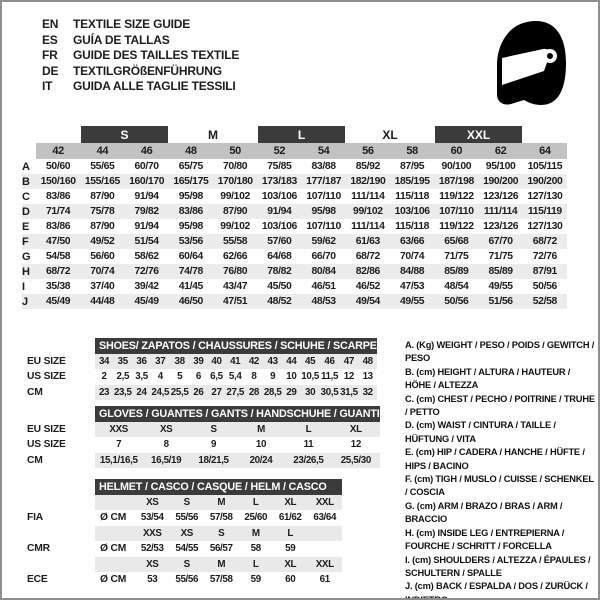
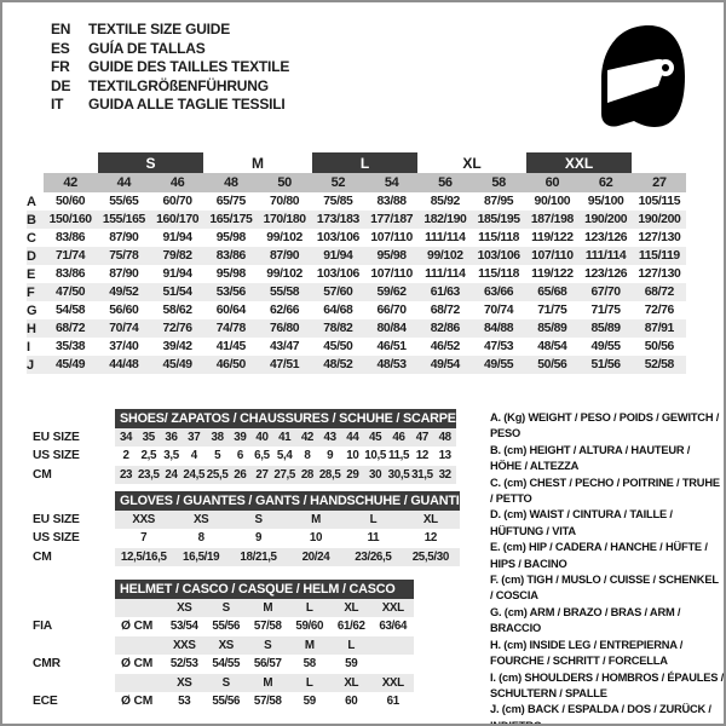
  EN
  TEXTILE SIZE GUIDE
  ES
  GUÍA DE TALLAS
  FR
  GUIDE DES TAILLES TEXTILE
  DE
  TEXTILGRÖßENFÜHRUNG
  IT
  GUIDA ALLE TAGLIE TESSILI
  		S	M	L	XL	XXL
- 	42	44	46	48	50	52	54	56	58	60	62	64
+ 	42	44	46	48	50	52	54	56	58	60	62	27
  A	50/60	55/65	60/70	65/75	70/80	75/85	83/88	85/92	87/95	90/100	95/100	105/115
  B	150/160	155/165	160/170	165/175	170/180	173/183	177/187	182/190	185/195	187/198	190/200	190/200
  C	83/86	87/90	91/94	95/98	99/102	103/106	107/110	111/114	115/118	119/122	123/126	127/130
  D	71/74	75/78	79/82	83/86	87/90	91/94	95/98	99/102	103/106	107/110	111/114	115/119
  E	83/86	87/90	91/94	95/98	99/102	103/106	107/110	111/114	115/118	119/122	123/126	127/130
  F	47/50	49/52	51/54	53/56	55/58	57/60	59/62	61/63	63/66	65/68	67/70	68/72
  G	54/58	56/60	58/62	60/64	62/66	64/68	66/70	68/72	70/74	71/75	71/75	72/76
  H	68/72	70/74	72/76	74/78	76/80	78/82	80/84	82/86	84/88	85/89	85/89	87/91
  I	35/38	37/40	39/42	41/45	43/47	45/50	46/51	46/52	47/53	48/54	49/55	50/56
  J	45/49	44/48	45/49	46/50	47/51	48/52	48/53	49/54	49/55	50/56	51/56	52/58
  	SHOES/ ZAPATOS / CHAUSSURES / SCHUHE / SCARPE
  EU SIZE	34	35	36	37	38	39	40	41	42	43	44	45	46	47	48
  US SIZE	2	2,5	3,5	4	5	6	6,5	5,4	8	9	10	10,5	11,5	12	13
  CM	23	23,5	24	24,5	25,5	26	27	27,5	28	28,5	29	30	30,5	31,5	32
  	GLOVES / GUANTES / GANTS / HANDSCHUHE / GUANTI
  EU SIZE	XXS	XS	S	M	L	XL
  US SIZE	7	8	9	10	11	12
- CM	15,1/16,5	16,5/19	18/21,5	20/24	23/26,5	25,5/30
+ CM	12,5/16,5	16,5/19	18/21,5	20/24	23/26,5	25,5/30
  	HELMET / CASCO / CASQUE / HELM / CASCO
  		XS	S	M	L	XL	XXL
- FIA	Ø CM	53/54	55/56	57/58	25/60	61/62	63/64
+ FIA	Ø CM	53/54	55/56	57/58	59/60	61/62	63/64
  		XXS	XS	S	M	L
  CMR	Ø CM	52/53	54/55	56/57	58	59
  		XS	S	M	L	XL	XXL
  ECE	Ø CM	53	55/56	57/58	59	60	61
  A. (Kg) WEIGHT / PESO / POIDS / GEWITCH / PESO
  B. (cm) HEIGHT / ALTURA / HAUTEUR / HÖHE / ALTEZZA
  C. (cm) CHEST / PECHO / POITRINE / TRUHE / PETTO
  D. (cm) WAIST / CINTURA / TAILLE / HÜFTUNG / VITA
  E. (cm) HIP / CADERA / HANCHE / HÜFTE / HIPS / BACINO
  F. (cm) TIGH / MUSLO / CUISSE / SCHENKEL / COSCIA
  G. (cm) ARM / BRAZO / BRAS / ARM / BRACCIO
  H. (cm) INSIDE LEG / ENTREPIERNA / FOURCHE / SCHRITT / FORCELLA
- I. (cm) SHOULDERS / ALTEZZA / ÉPAULES / SCHULTERN / SPALLE
+ I. (cm) SHOULDERS / HOMBROS / ÉPAULES / SCHULTERN / SPALLE
  J. (cm) BACK / ESPALDA / DOS / ZURÜCK /
